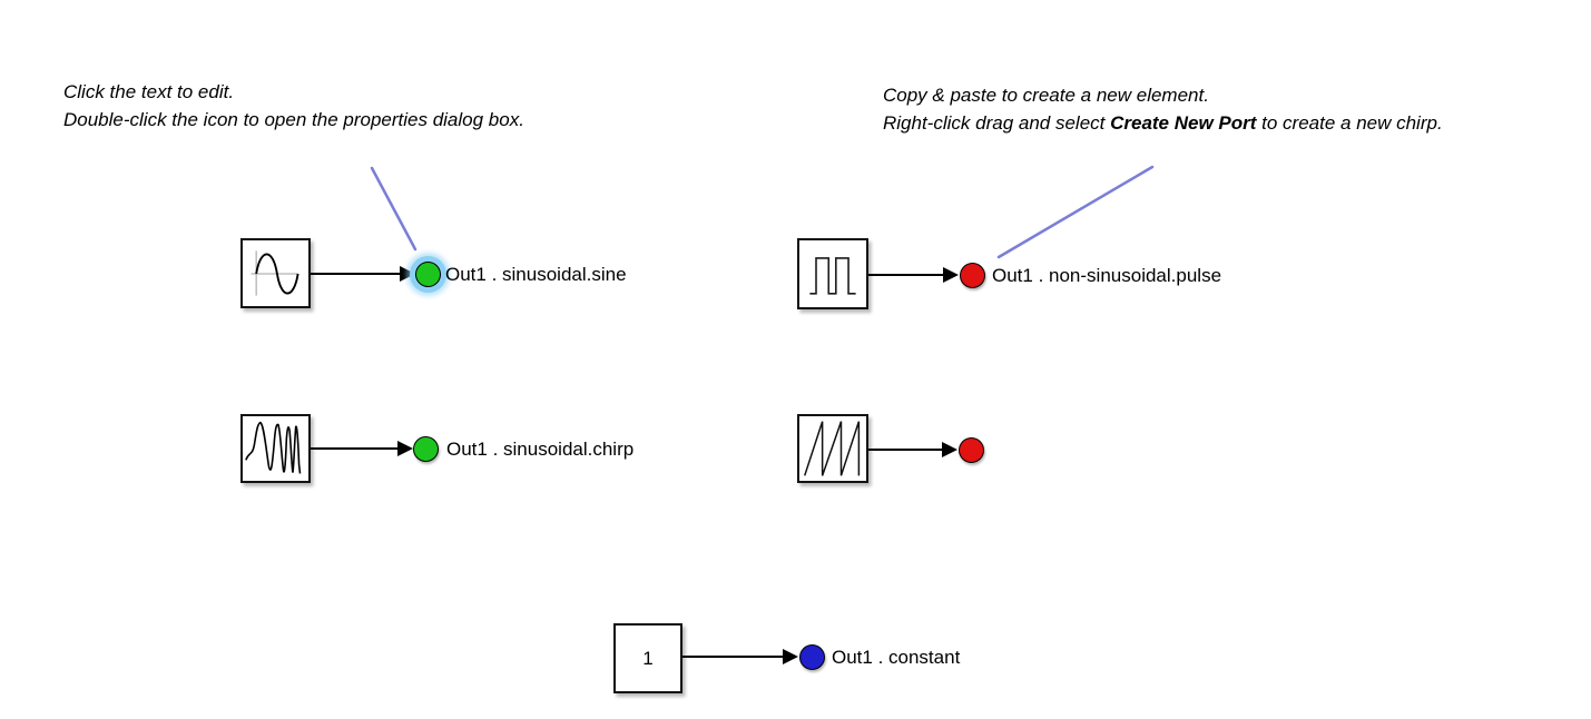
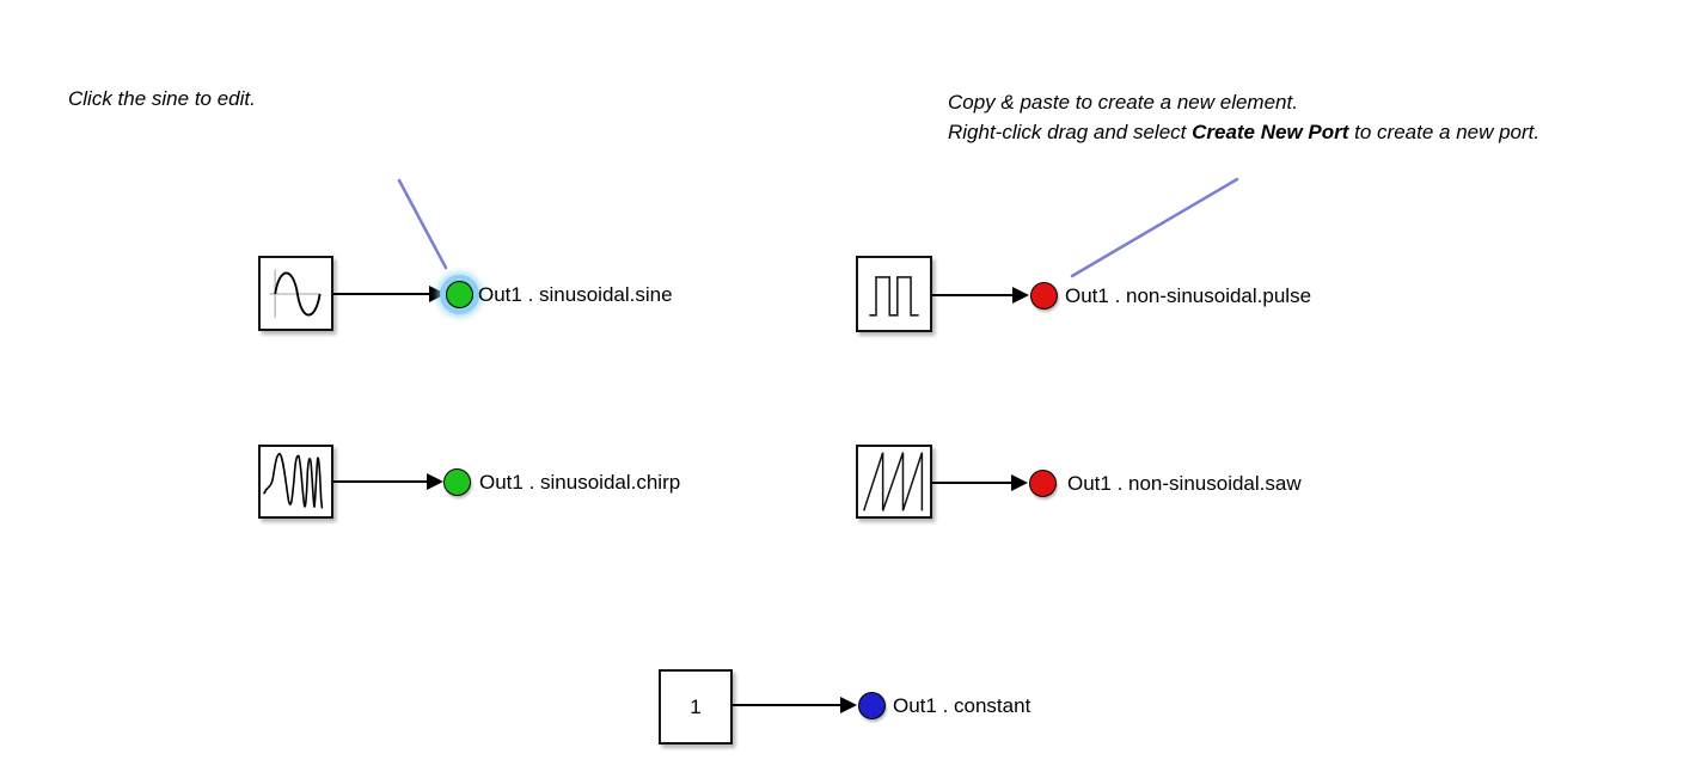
- Click the text to edit.
+ Click the sine to edit.
- Double-click the icon to open the properties dialog box.
  Copy & paste to create a new element.
- Right-click drag and select Create New Port to create a new chirp.
+ Right-click drag and select Create New Port to create a new port.
  Out1 . sinusoidal.sine
  Out1 . non-sinusoidal.pulse
  Out1 . sinusoidal.chirp
+ Out1 . non-sinusoidal.saw
  1
  Out1 . constant
